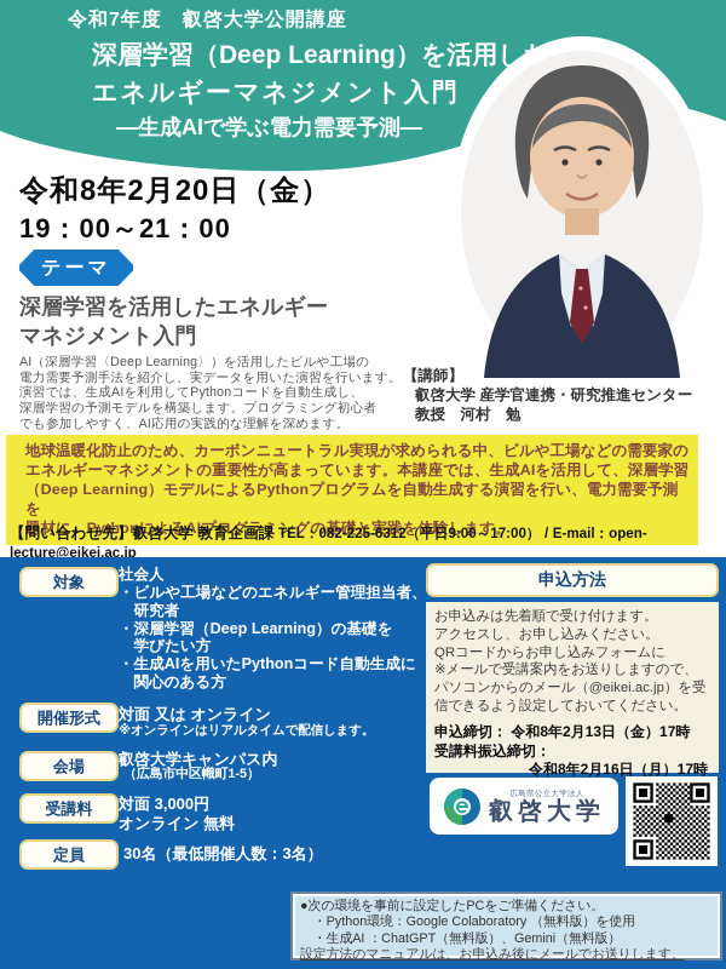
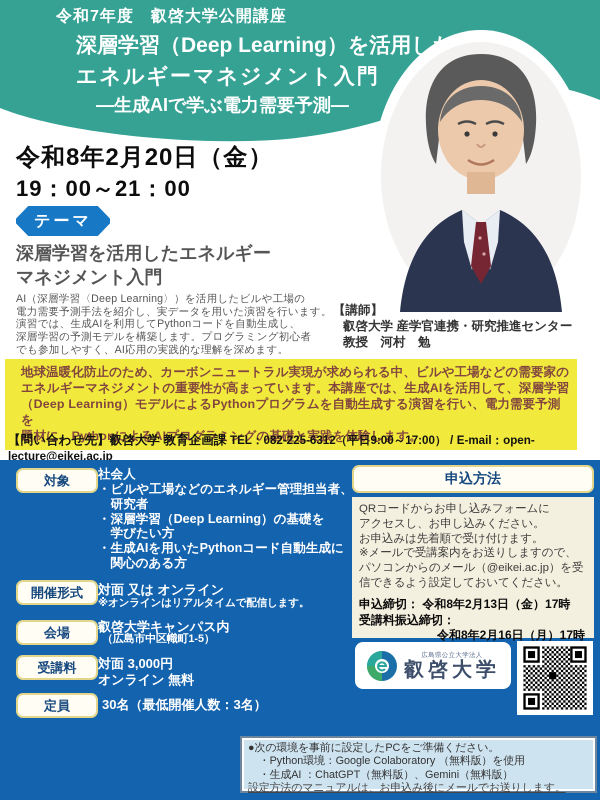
  令和7年度 叡啓大学公開講座
  深層学習（Deep Learning）を活用し
  エネルギーマネジメント入門
  ―生成AIで学ぶ電力需要予測―
  【講師】
  叡啓大学 産学官連携・研究推進センター
  教授 河村 勉
  令和8年2月20日（金）
  19：00～21：00
  テーマ
  深層学習を活用したエネルギー
  マネジメント入門
  AI（深層学習〈Deep Learning〉）を活用したビルや工場の
  電力需要予測手法を紹介し、実データを用いた演習を行います。
  演習では、生成AIを利用してPythonコードを自動生成し、
  深層学習の予測モデルを構築します。プログラミング初心者
  でも参加しやすく、AI応用の実践的な理解を深めます。
  地球温暖化防止のため、カーボンニュートラル実現が求められる中、ビルや工場などの需要家の
  エネルギーマネジメントの重要性が高まっています。本講座では、生成AIを活用して、深層学習
  （Deep Learning）モデルによるPythonプログラムを自動生成する演習を行い、電力需要予測を
  題材に、PythonによるAIプログラミングの基礎と実践を体験します。
  【問い合わせ先】叡啓大学 教育企画課 TEL：082-225-6312（平日9:00～17:00） / E-mail：open-lecture@eikei.ac.jp
  対象
  開催形式
  会場
  受講料
  定員
  社会人
  ・ビルや工場などのエネルギー管理担当者、
  研究者
  ・深層学習（Deep Learning）の基礎を
  学びたい方
  ・生成AIを用いたPythonコード自動生成に
  関心のある方
  対面 又は オンライン
  ※オンラインはリアルタイムで配信します。
  叡啓大学キャンパス内
  （広島市中区幟町1-5）
  対面 3,000円
  オンライン 無料
  30名（最低開催人数：3名）
  申込方法
- お申込みは先着順で受け付けます。
+ QRコードからお申し込みフォームに
  アクセスし、お申し込みください。
- QRコードからお申し込みフォームに
+ お申込みは先着順で受け付けます。
  ※メールで受講案内をお送りしますので、
  パソコンからのメール（@eikei.ac.jp）を受
  信できるよう設定しておいてください。
  申込締切： 令和8年2月13日（金）17時
  受講料振込締切：
  令和8年2月16日（月）17時
  叡啓大学
  ●次の環境を事前に設定したPCをご準備ください。
  ・Python環境：Google Colaboratory （無料版）を使用
  ・生成AI ：ChatGPT（無料版）、Gemini（無料版）
  設定方法のマニュアルは、お申込み後にメールでお送りします。
